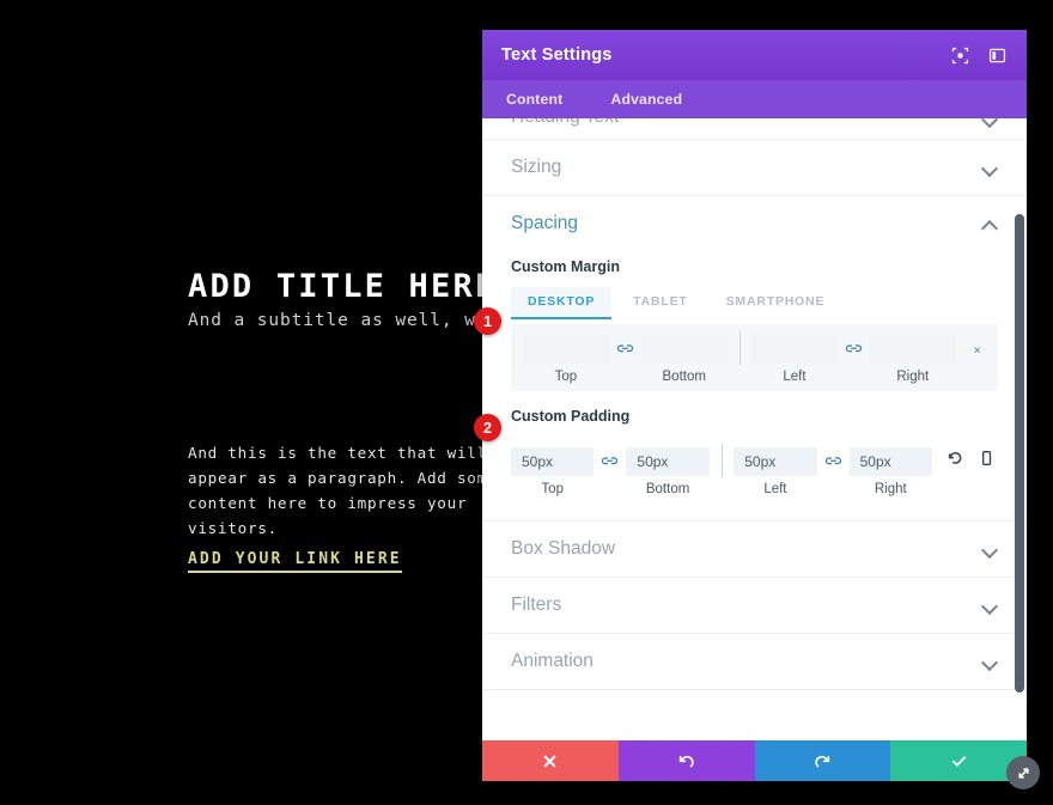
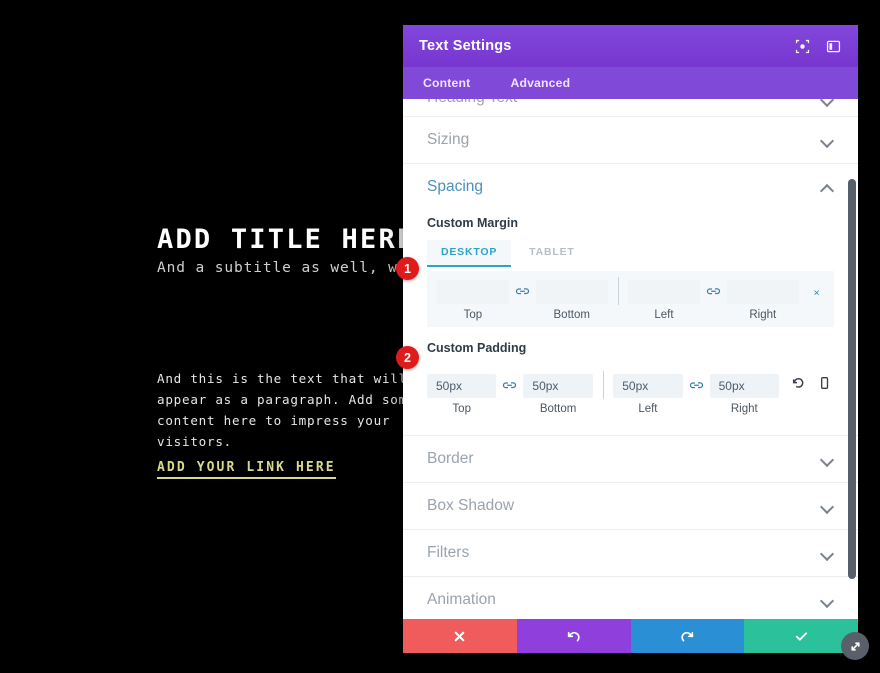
  ADD TITLE HER
  And a subtitle as well, w
  And this is the text that wil appear as a paragraph. Add so content here to impress your visitors.
  ADD YOUR LINK HERE
  Text Settings
  Content
  Advanced
  Sizing
  Spacing
  Custom Margin
  DESKTOP
  TABLET
- SMARTPHONE
  Top
  Bottom
  Left
  Right
  Custom Padding
  50px
  Top
  50px
  Bottom
  50px
  Left
  50px
  Right
+ Border
  Box Shadow
  Filters
  Animation
  1
  2
